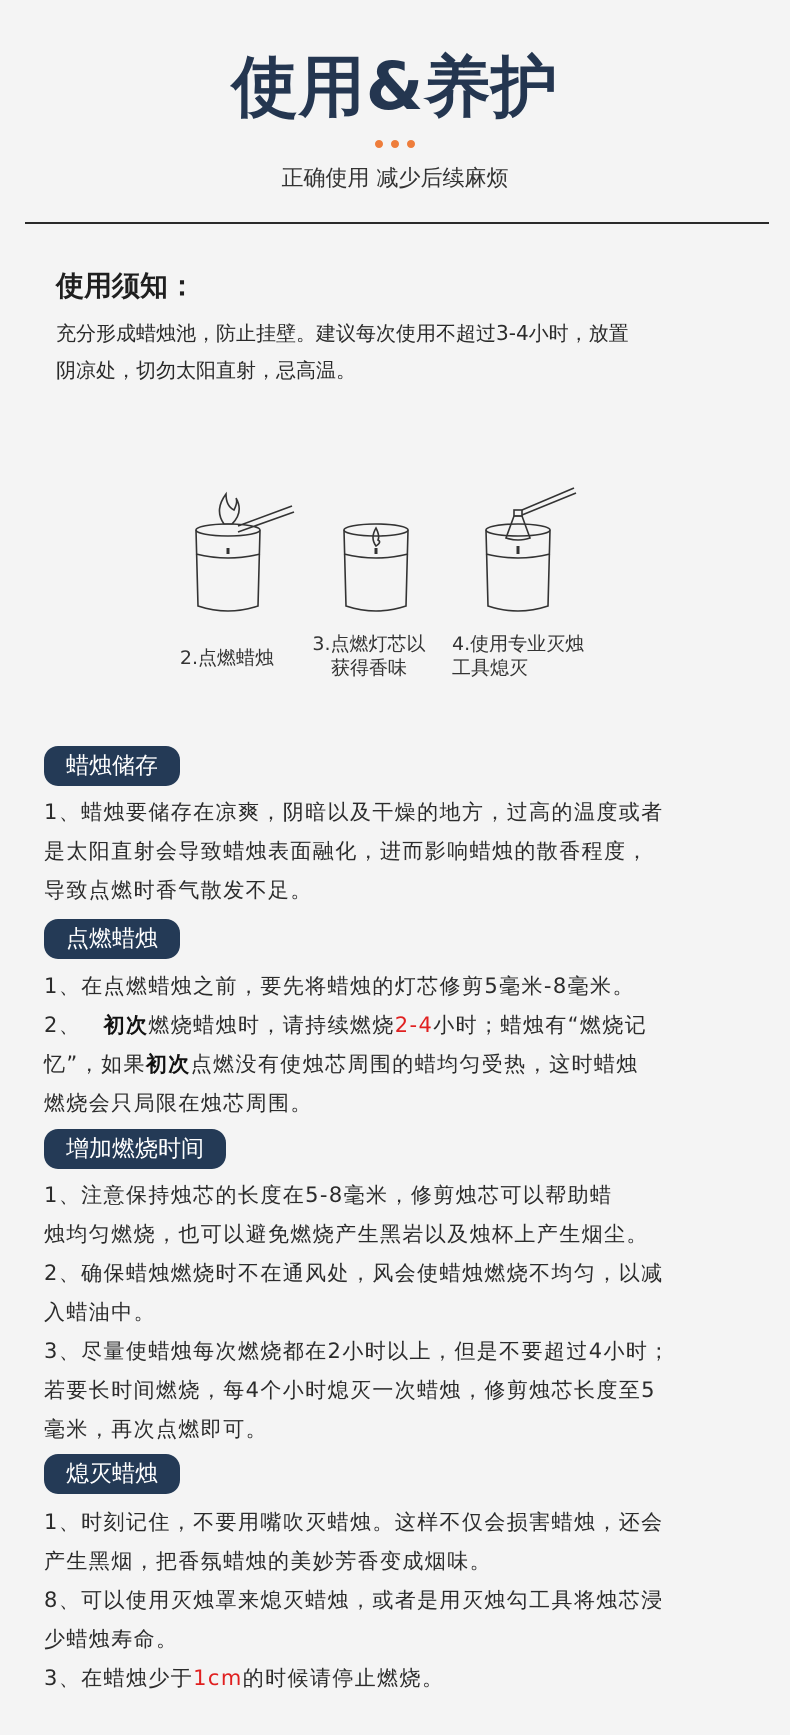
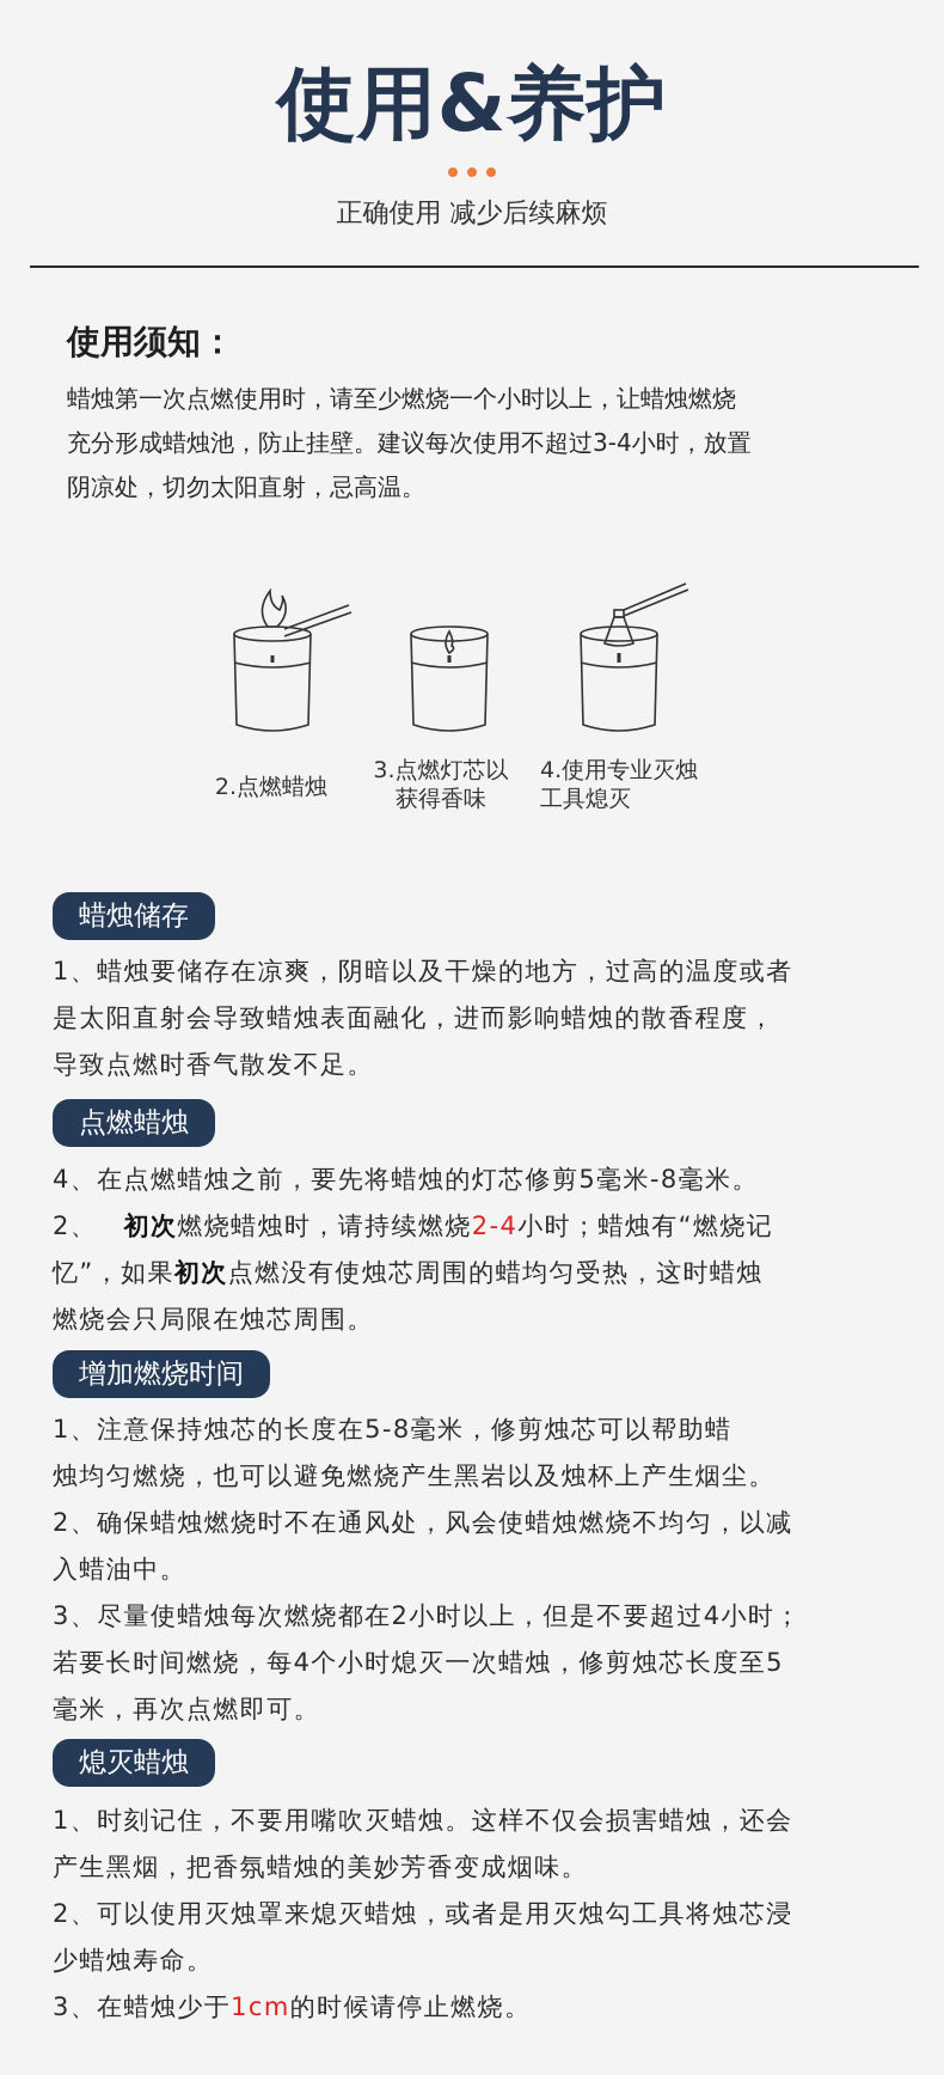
  使用&养护
  正确使用 减少后续麻烦
  使用须知：
+ 蜡烛第一次点燃使用时，请至少燃烧一个小时以上，让蜡烛燃烧
  充分形成蜡烛池，防止挂壁。建议每次使用不超过3-4小时，放置
  阴凉处，切勿太阳直射，忌高温。
  2.点燃蜡烛
  3.点燃灯芯以
  获得香味
  4.使用专业灭烛
  工具熄灭
  蜡烛储存
  1、蜡烛要储存在凉爽，阴暗以及干燥的地方，过高的温度或者
  是太阳直射会导致蜡烛表面融化，进而影响蜡烛的散香程度，
  导致点燃时香气散发不足。
  点燃蜡烛
- 1、在点燃蜡烛之前，要先将蜡烛的灯芯修剪5毫米-8毫米。
+ 4、在点燃蜡烛之前，要先将蜡烛的灯芯修剪5毫米-8毫米。
  2、 初次燃烧蜡烛时，请持续燃烧2-4小时；蜡烛有“燃烧记
  忆”，如果初次点燃没有使烛芯周围的蜡均匀受热，这时蜡烛
  燃烧会只局限在烛芯周围。
  增加燃烧时间
  1、注意保持烛芯的长度在5-8毫米，修剪烛芯可以帮助蜡
  烛均匀燃烧，也可以避免燃烧产生黑岩以及烛杯上产生烟尘。
  2、确保蜡烛燃烧时不在通风处，风会使蜡烛燃烧不均匀，以减
  入蜡油中。
  3、尽量使蜡烛每次燃烧都在2小时以上，但是不要超过4小时；
  若要长时间燃烧，每4个小时熄灭一次蜡烛，修剪烛芯长度至5
  毫米，再次点燃即可。
  熄灭蜡烛
  1、时刻记住，不要用嘴吹灭蜡烛。这样不仅会损害蜡烛，还会
  产生黑烟，把香氛蜡烛的美妙芳香变成烟味。
- 8、可以使用灭烛罩来熄灭蜡烛，或者是用灭烛勾工具将烛芯浸
+ 2、可以使用灭烛罩来熄灭蜡烛，或者是用灭烛勾工具将烛芯浸
  少蜡烛寿命。
  3、在蜡烛少于1cm的时候请停止燃烧。
